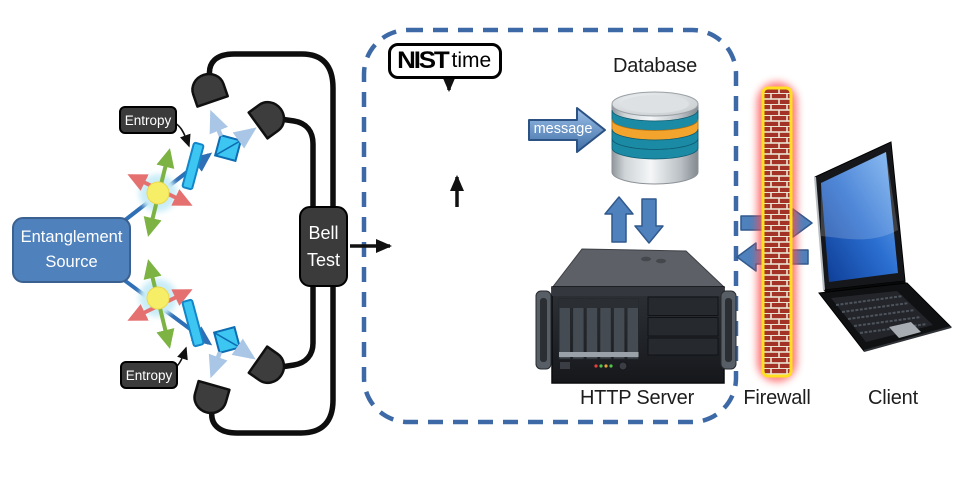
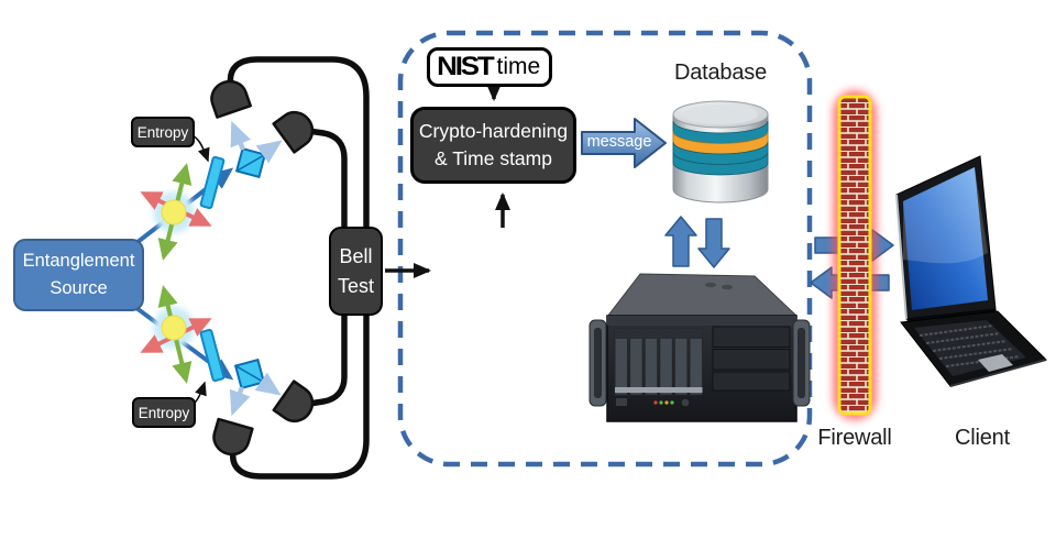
  Entanglement
  Source
  Entropy
  Entropy
  Bell
  Test
  NIST
  time
+ Crypto-hardening
+ & Time stamp
  message
  Database
- HTTP Server
  Firewall
  Client
